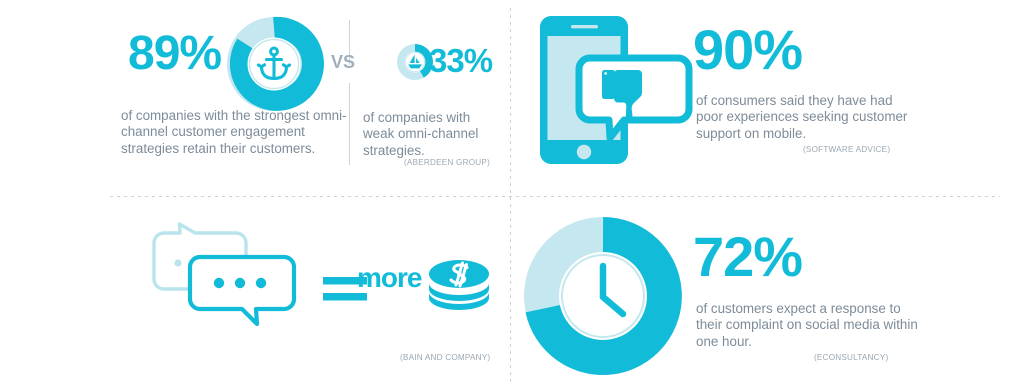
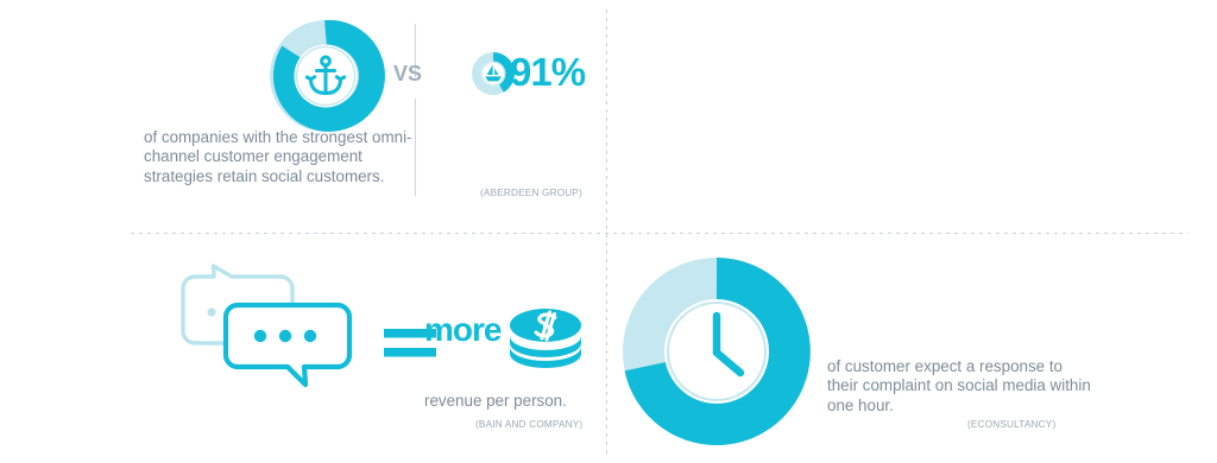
- 89%
  VS
- 33%
+ 91%
- of companies with the strongest omni-channel customer engagement strategies retain their customers.
+ of companies with the strongest omni-channel customer engagement strategies retain social customers.
- of companies with weak omni-channel strategies.
  (ABERDEEN GROUP)
- 90%
- of consumers said they have had poor experiences seeking customer support on mobile.
- (SOFTWARE ADVICE)
  more
+ revenue per person.
  (BAIN AND COMPANY)
- 72%
- of customers expect a response to their complaint on social media within one hour.
+ of customer expect a response to their complaint on social media within one hour.
  (ECONSULTANCY)
